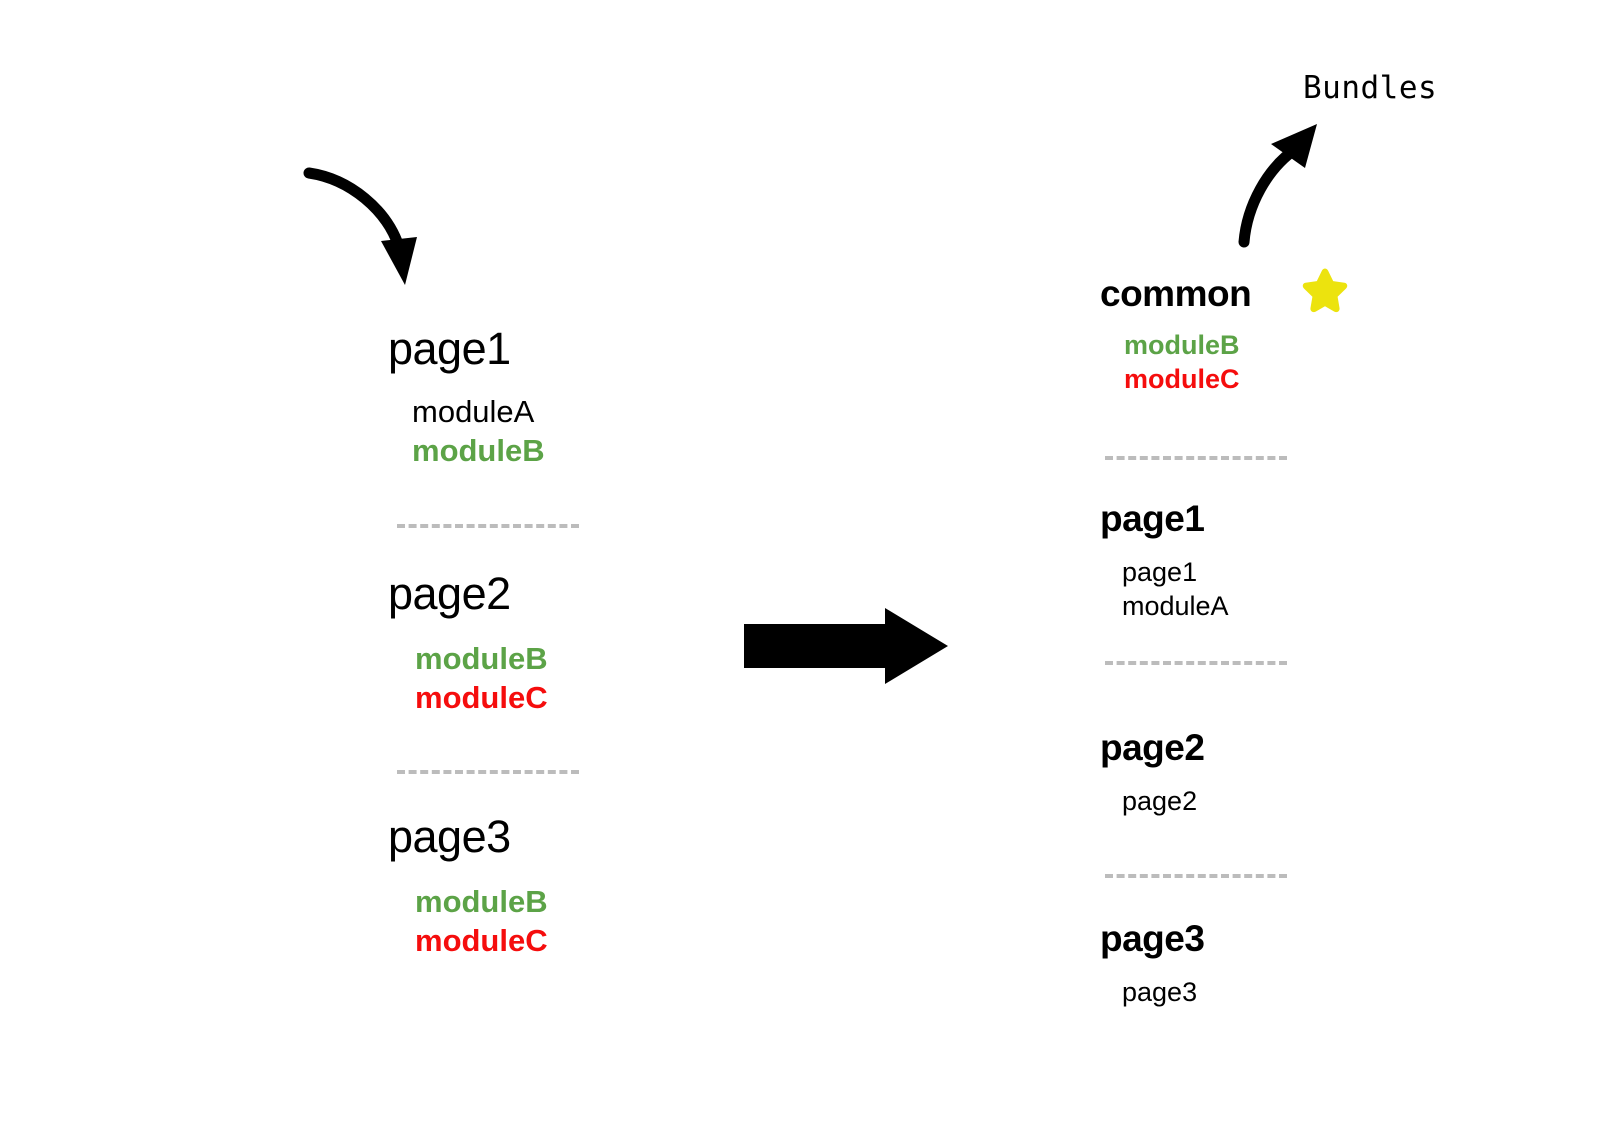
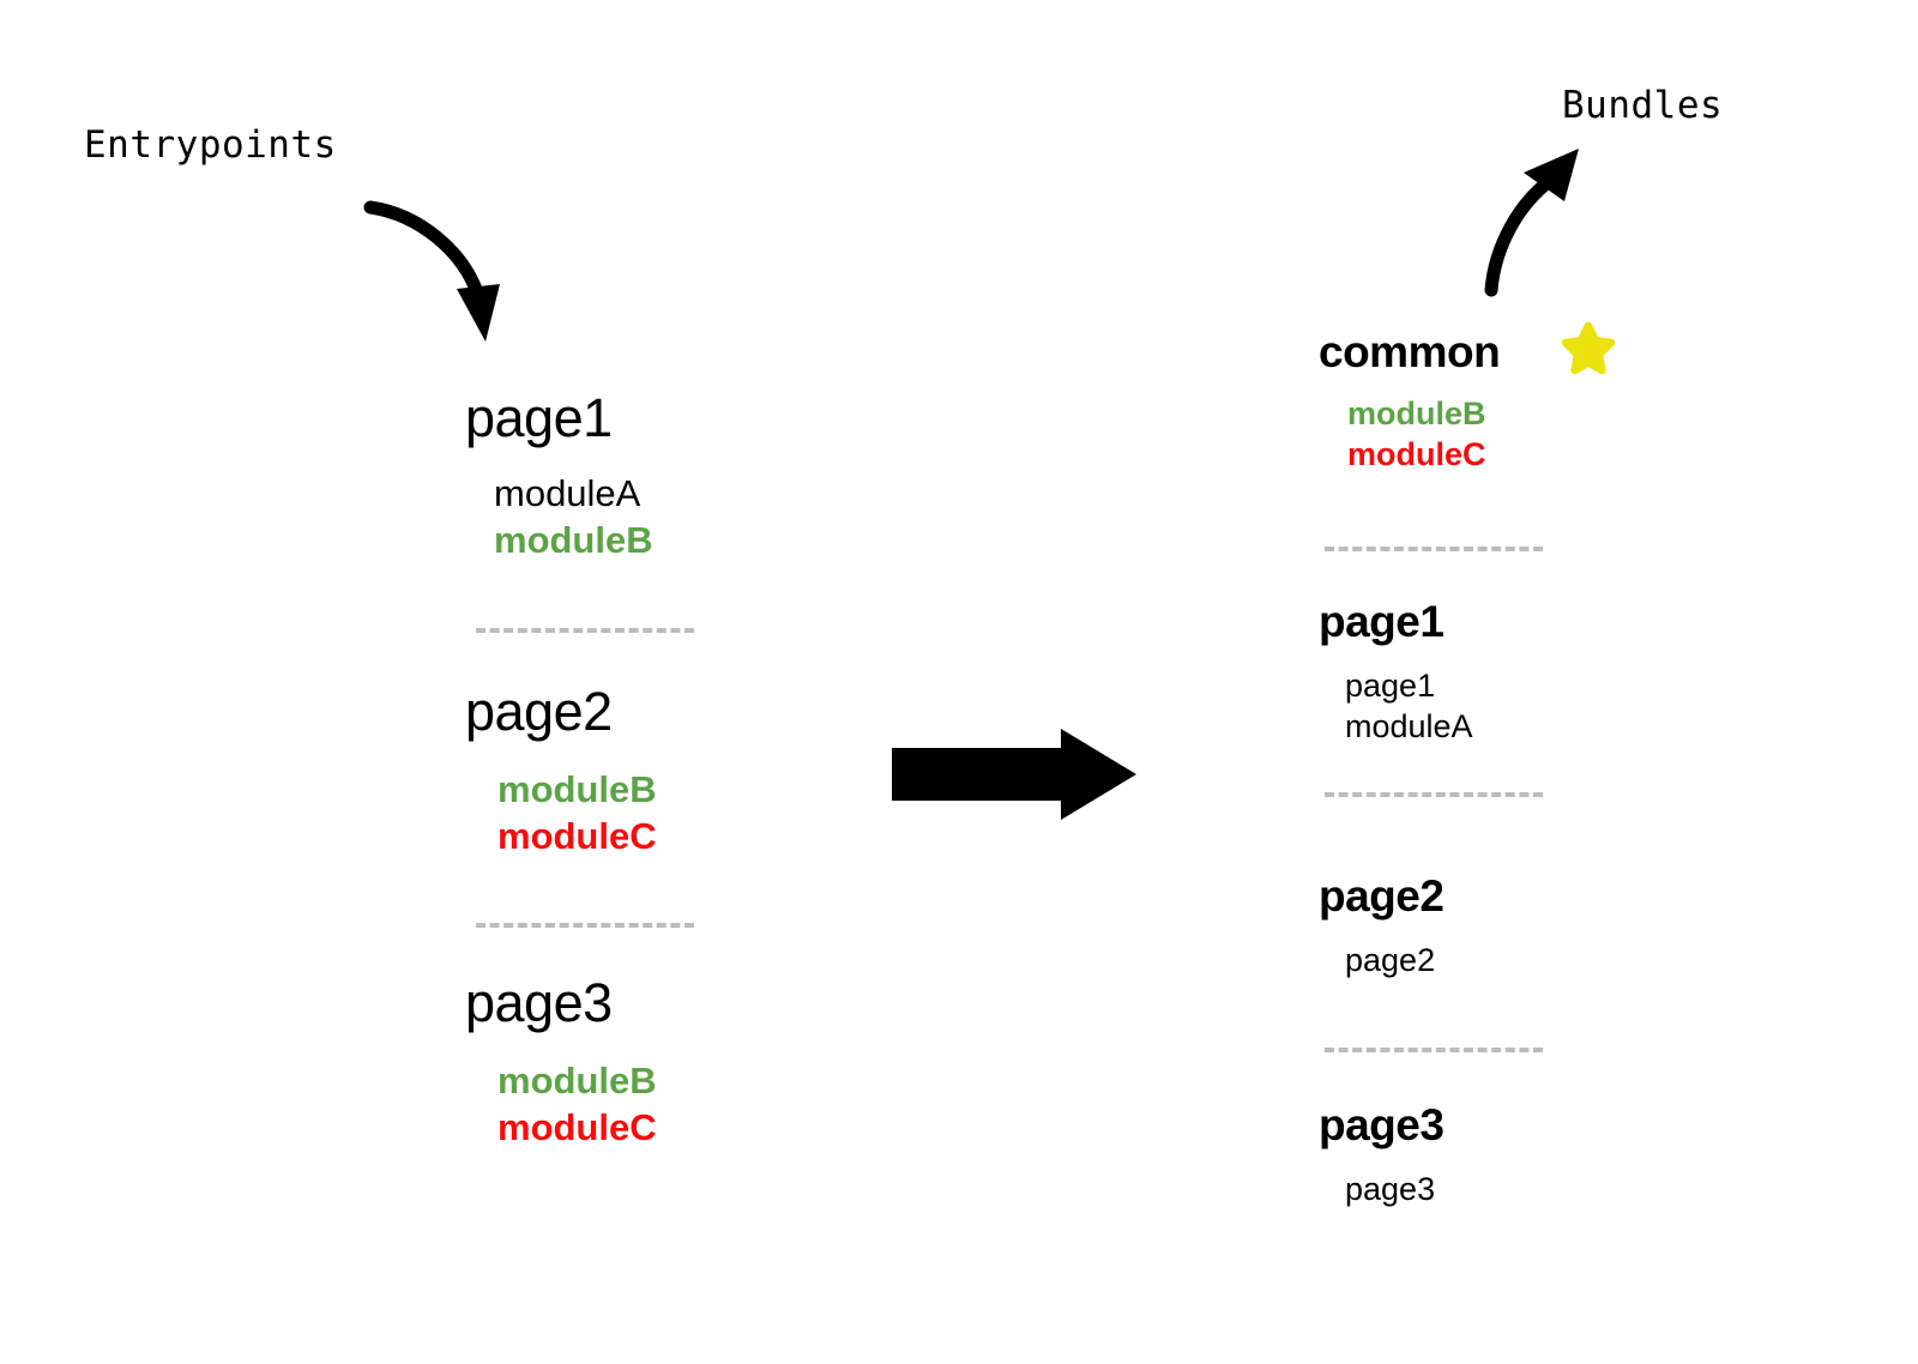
+ Entrypoints
  Bundles
  page1
  moduleA
  moduleB
  page2
  moduleB
  moduleC
  page3
  moduleB
  moduleC
  common
  moduleB
  moduleC
  page1
  page1
  moduleA
  page2
  page2
  page3
  page3
